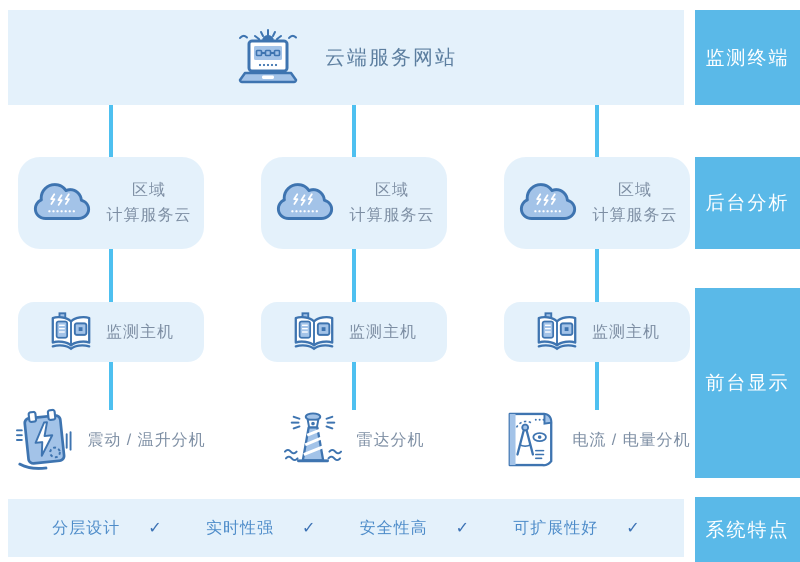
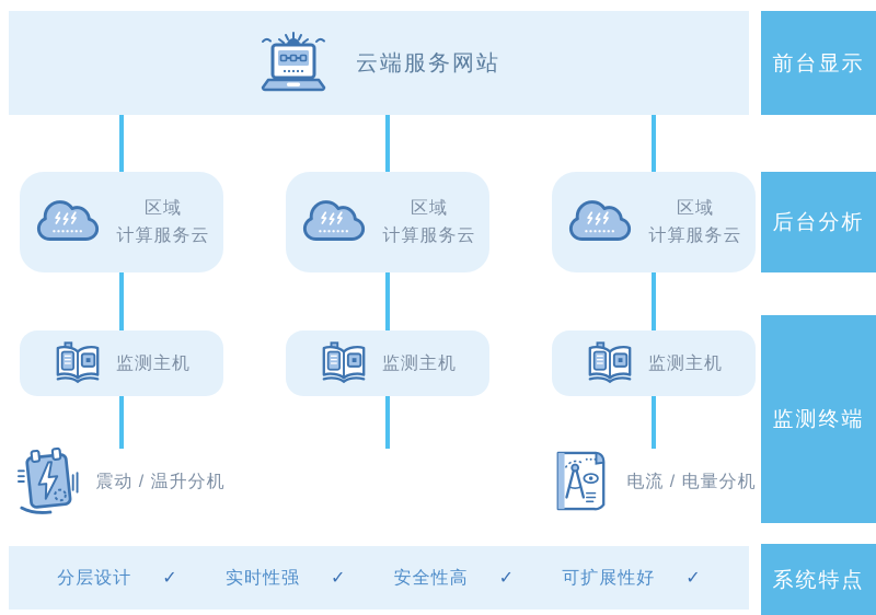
  云端服务网站
- 监测终端
+ 前台显示
  后台分析
- 前台显示
+ 监测终端
  系统特点
  区域
  计算服务云
  区域
  计算服务云
  区域
  计算服务云
  监测主机
  监测主机
  监测主机
  震动 / 温升分机
- 雷达分机
  电流 / 电量分机
  分层设计
  ✓
  实时性强
  ✓
  安全性高
  ✓
  可扩展性好
  ✓
